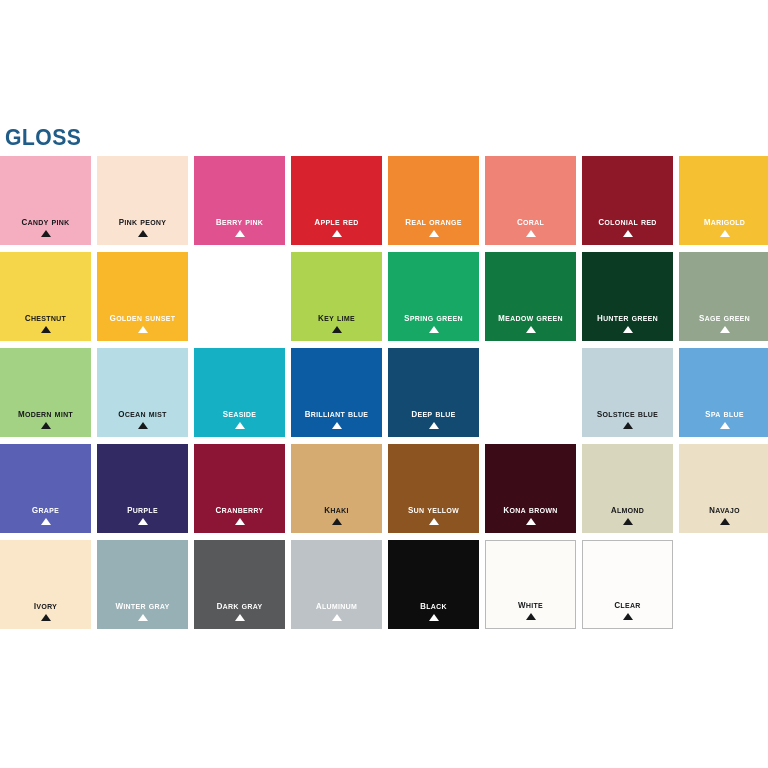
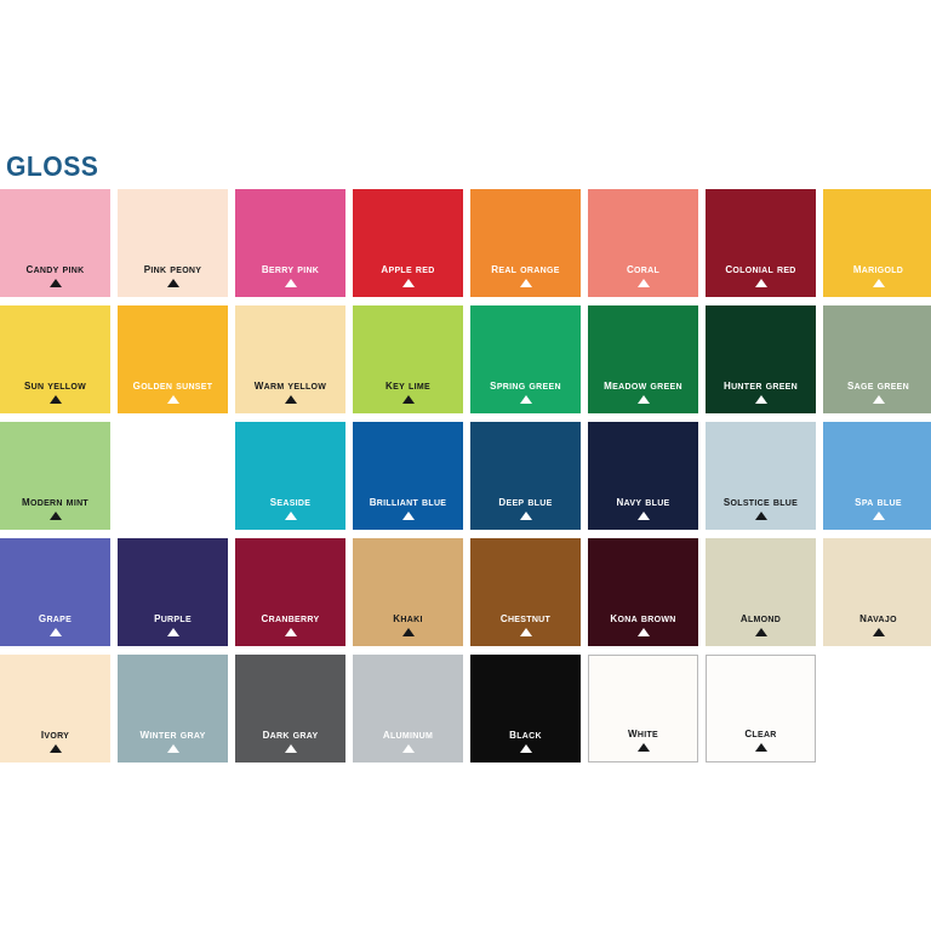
  GLOSS
  candy pink
  pink peony
  berry pink
  apple red
  real orange
  coral
  colonial red
  marigold
- chestnut
+ sun yellow
  golden sunset
+ warm yellow
  key lime
  spring green
  meadow green
  hunter green
  sage green
  modern mint
- ocean mist
  seaside
  brilliant blue
  deep blue
+ navy blue
  solstice blue
  spa blue
  grape
  purple
  cranberry
  khaki
- sun yellow
+ chestnut
  kona brown
  almond
  navajo
  ivory
  winter gray
  dark gray
  aluminum
  black
  white
  clear
